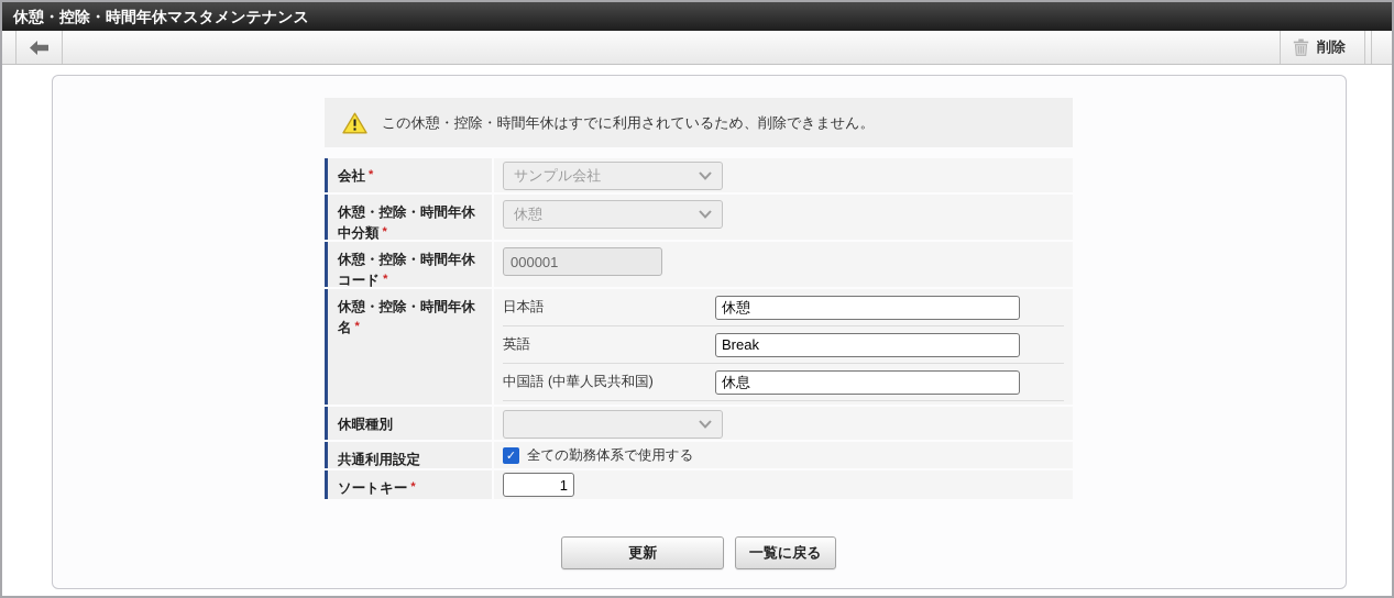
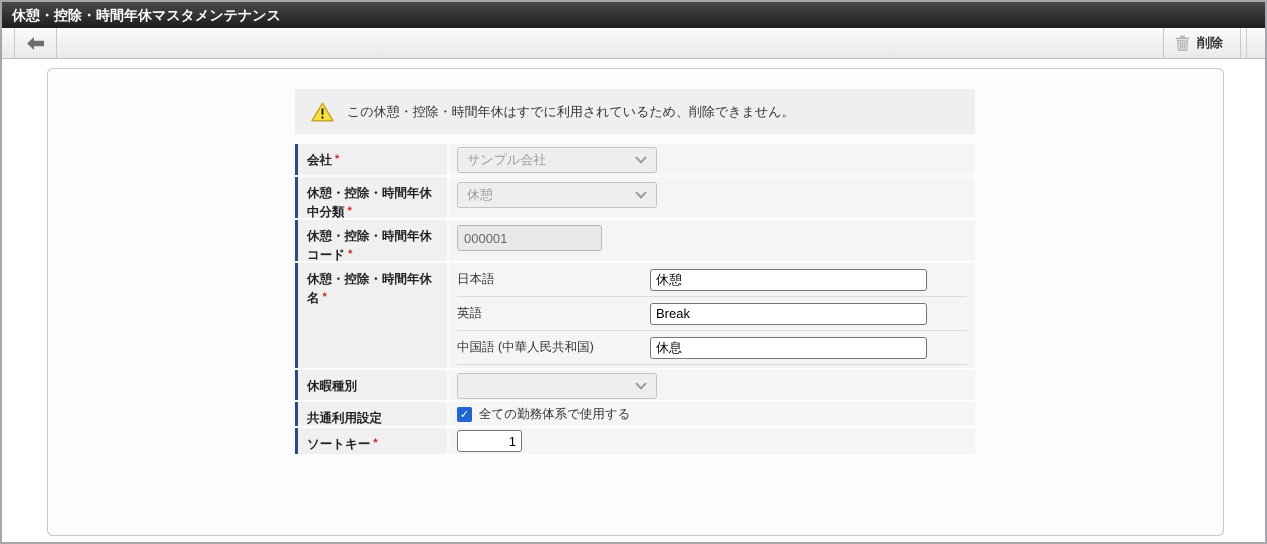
  休憩・控除・時間年休マスタメンテナンス
  削除
  この休憩・控除・時間年休はすでに利用されているため、削除できません。
  会社 *
  サンプル会社
  休憩・控除・時間年休中分類 *
  休憩
  休憩・控除・時間年休コード *
  000001
  休憩・控除・時間年休名 *
  日本語
  休憩
  英語
  Break
  中国語 (中華人民共和国)
  休息
  休暇種別
  共通利用設定
  ✓
  全ての勤務体系で使用する
  ソートキー *
  1
- 更新 一覧に戻る
